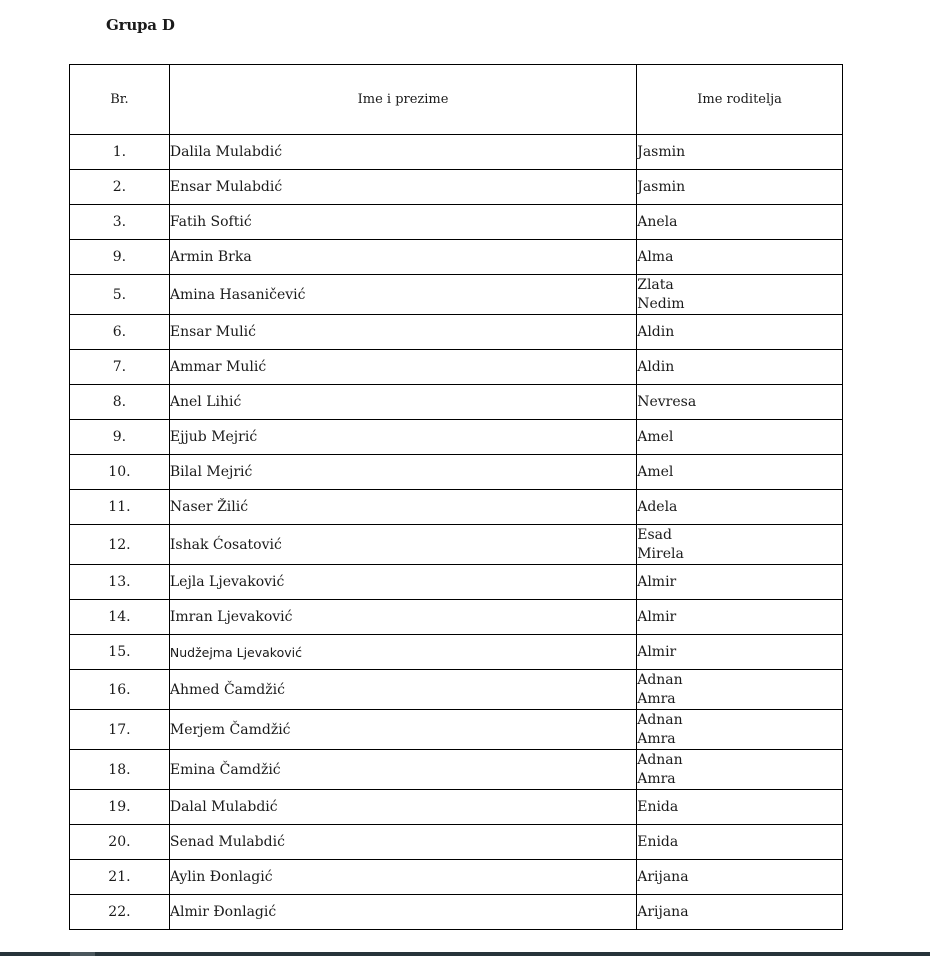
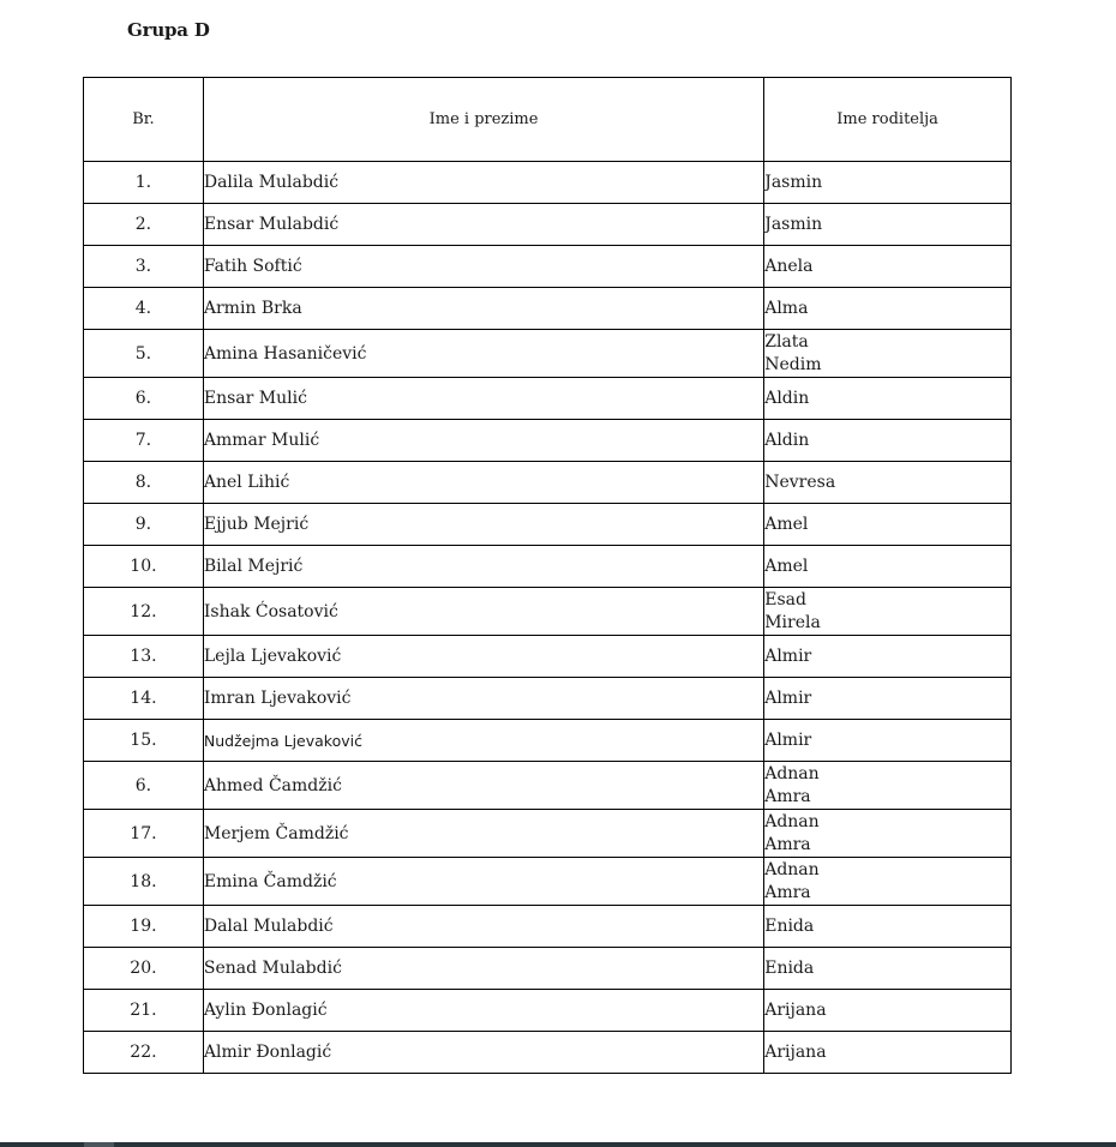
  Grupa D
  Br.	Ime i prezime	Ime roditelja
  1.	Dalila Mulabdić	Jasmin
  2.	Ensar Mulabdić	Jasmin
  3.	Fatih Softić	Anela
- 9.	Armin Brka	Alma
+ 4.	Armin Brka	Alma
  5.	Amina Hasaničević	ZlataNedim
  6.	Ensar Mulić	Aldin
  7.	Ammar Mulić	Aldin
  8.	Anel Lihić	Nevresa
  9.	Ejjub Mejrić	Amel
  10.	Bilal Mejrić	Amel
- 11.	Naser Žilić	Adela
  12.	Ishak Ćosatović	EsadMirela
  13.	Lejla Ljevaković	Almir
  14.	Imran Ljevaković	Almir
  15.	Nudžejma Ljevaković	Almir
- 16.	Ahmed Čamdžić	AdnanAmra
+ 6.	Ahmed Čamdžić	AdnanAmra
  17.	Merjem Čamdžić	AdnanAmra
  18.	Emina Čamdžić	AdnanAmra
  19.	Dalal Mulabdić	Enida
  20.	Senad Mulabdić	Enida
  21.	Aylin Đonlagić	Arijana
  22.	Almir Đonlagić	Arijana
